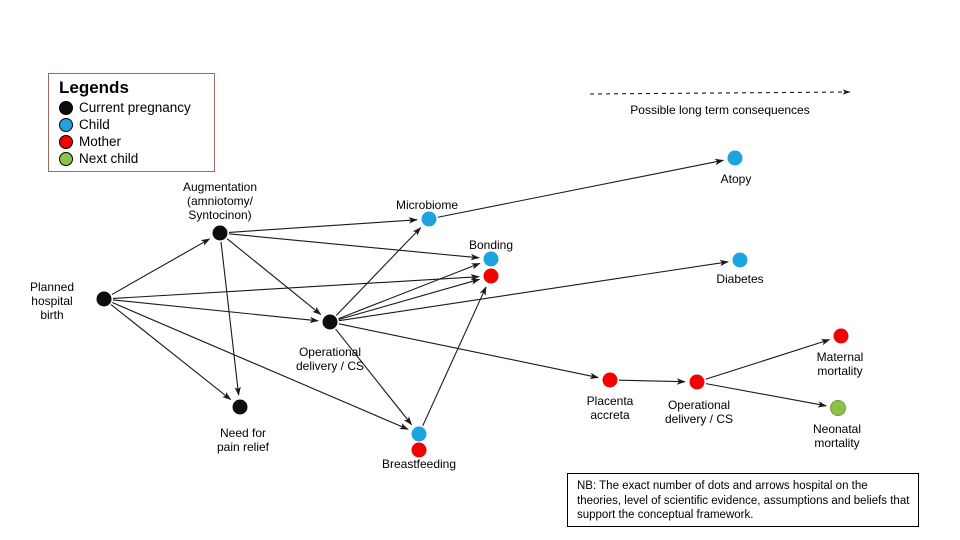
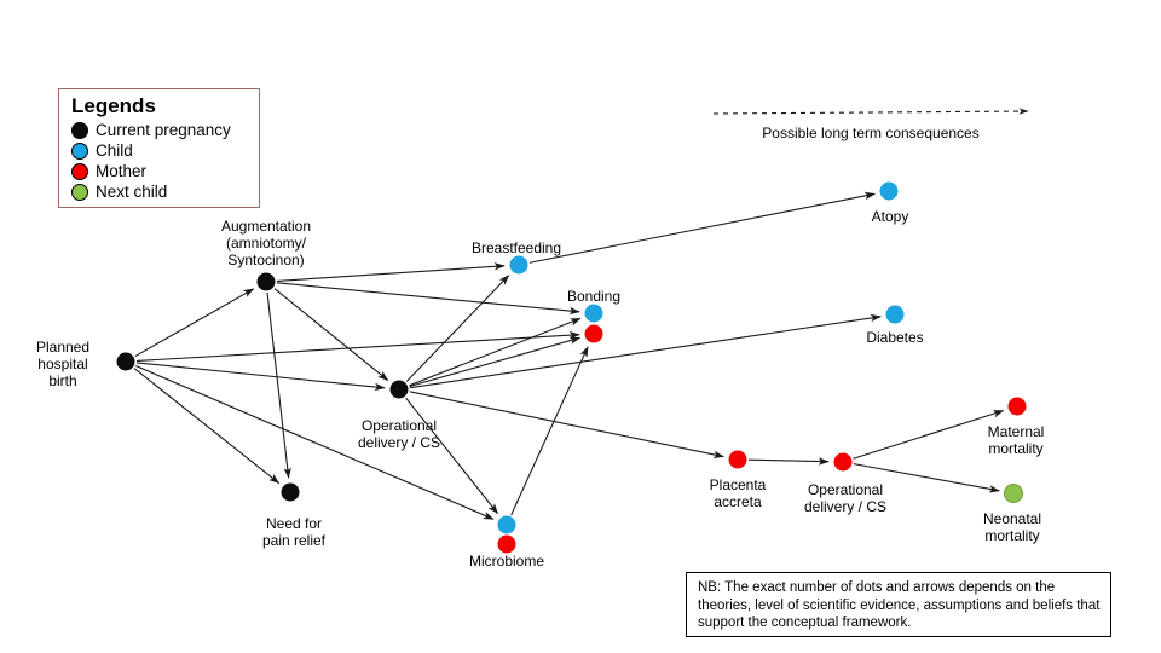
  Possible long term consequences
  Planned
  hospital
  birth
  Augmentation
  (amniotomy/
  Syntocinon)
  Operational
  delivery / CS
  Need for
  pain relief
- Microbiome
+ Breastfeeding
  Bonding
- Breastfeeding
+ Microbiome
  Atopy
  Diabetes
  Placenta
  accreta
  Operational
  delivery / CS
  Maternal
  mortality
  Neonatal
  mortality
  Legends
  Current pregnancy
  Child
  Mother
  Next child
- NB: The exact number of dots and arrows hospital on the theories, level of scientific evidence, assumptions and beliefs that support the conceptual framework.
+ NB: The exact number of dots and arrows depends on the theories, level of scientific evidence, assumptions and beliefs that support the conceptual framework.
